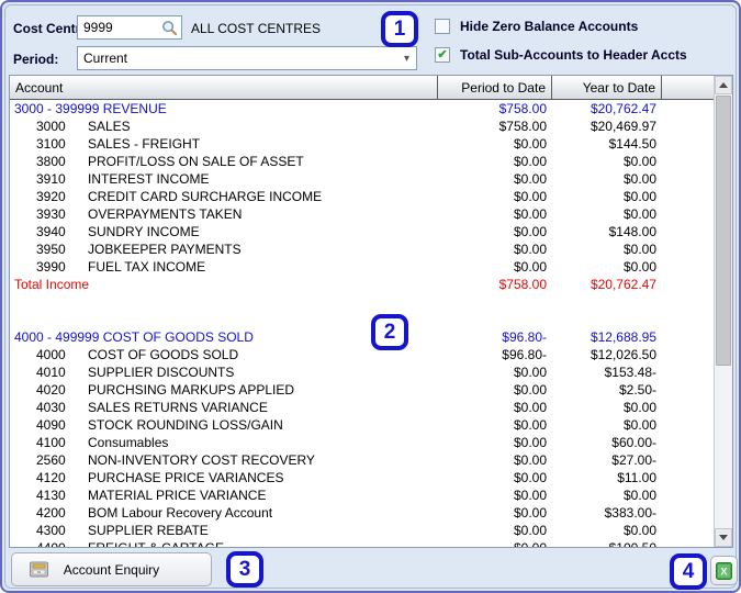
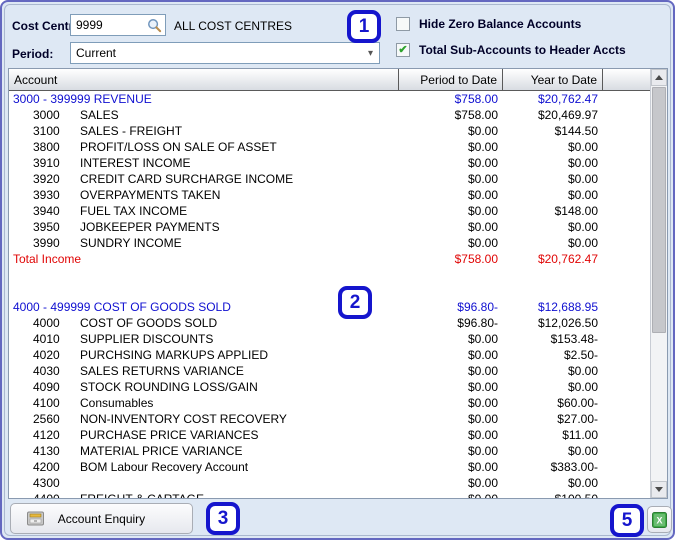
  Cost Cent
  9999
  ALL COST CENTRES
  Period:
  Current
  ▾
  Hide Zero Balance Accounts
  ✔
  Total Sub-Accounts to Header Accts
  1
  2
  3
- 4
+ 5
  Account
  Period to Date
  Year to Date
  3000 - 399999 REVENUE
  $758.00
  $20,762.47
  3000
  SALES
  $758.00
  $20,469.97
  3100
  SALES - FREIGHT
  $0.00
  $144.50
  3800
  PROFIT/LOSS ON SALE OF ASSET
  $0.00
  $0.00
  3910
  INTEREST INCOME
  $0.00
  $0.00
  3920
  CREDIT CARD SURCHARGE INCOME
  $0.00
  $0.00
  3930
  OVERPAYMENTS TAKEN
  $0.00
  $0.00
  3940
- SUNDRY INCOME
+ FUEL TAX INCOME
  $0.00
  $148.00
  3950
  JOBKEEPER PAYMENTS
  $0.00
  $0.00
  3990
- FUEL TAX INCOME
+ SUNDRY INCOME
  $0.00
  $0.00
  Total Income
  $758.00
  $20,762.47
  4000 - 499999 COST OF GOODS SOLD
  $96.80-
  $12,688.95
  4000
  COST OF GOODS SOLD
  $96.80-
  $12,026.50
  4010
  SUPPLIER DISCOUNTS
  $0.00
  $153.48-
  4020
  PURCHSING MARKUPS APPLIED
  $0.00
  $2.50-
  4030
  SALES RETURNS VARIANCE
  $0.00
  $0.00
  4090
  STOCK ROUNDING LOSS/GAIN
  $0.00
  $0.00
  4100
  Consumables
  $0.00
  $60.00-
  2560
  NON-INVENTORY COST RECOVERY
  $0.00
  $27.00-
  4120
  PURCHASE PRICE VARIANCES
  $0.00
  $11.00
  4130
  MATERIAL PRICE VARIANCE
  $0.00
  $0.00
  4200
  BOM Labour Recovery Account
  $0.00
  $383.00-
  4300
- SUPPLIER REBATE
  $0.00
  $0.00
  Account Enquiry
  X
